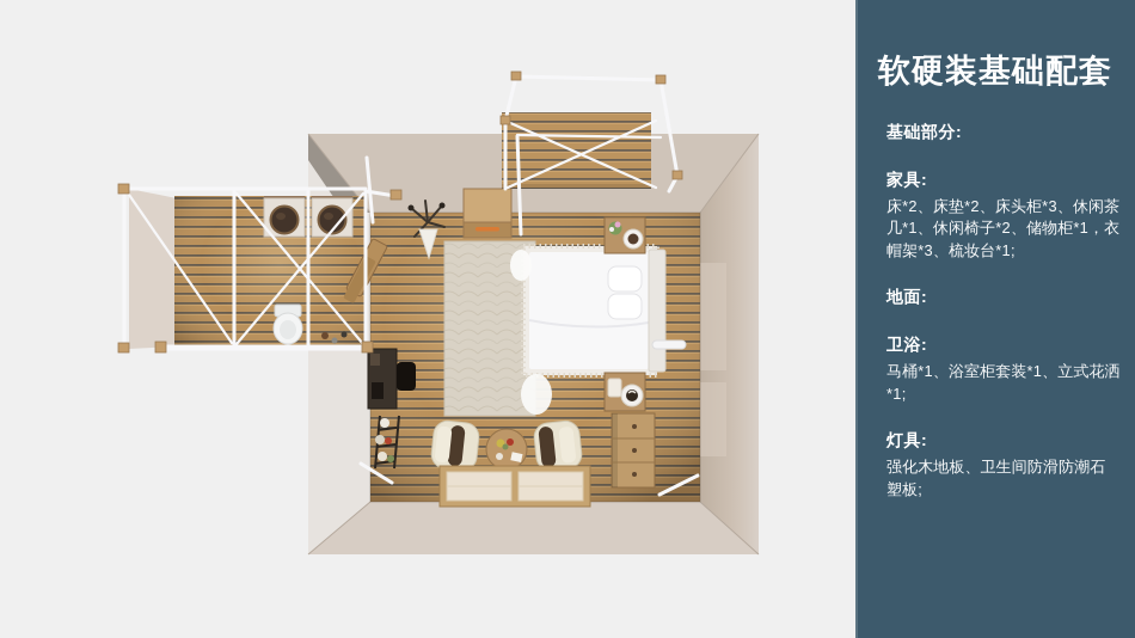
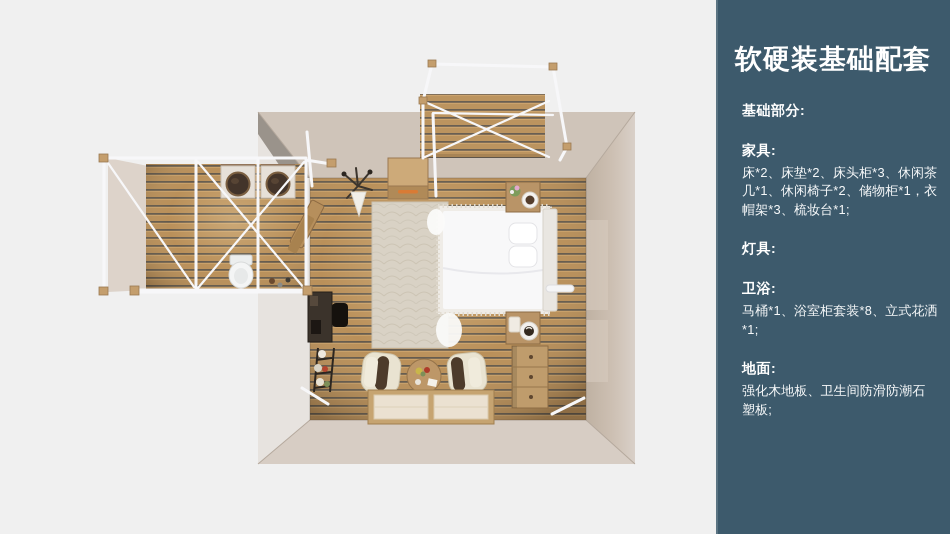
  软硬装基础配套
  基础部分:
  家具:
  床*2、床垫*2、床头柜*3、休闲茶几*1、休闲椅子*2、储物柜*1，衣帽架*3、梳妆台*1;
- 地面:
+ 灯具:
  卫浴:
- 马桶*1、浴室柜套装*1、立式花洒*1;
+ 马桶*1、浴室柜套装*8、立式花洒*1;
- 灯具:
+ 地面:
  强化木地板、卫生间防滑防潮石塑板;
